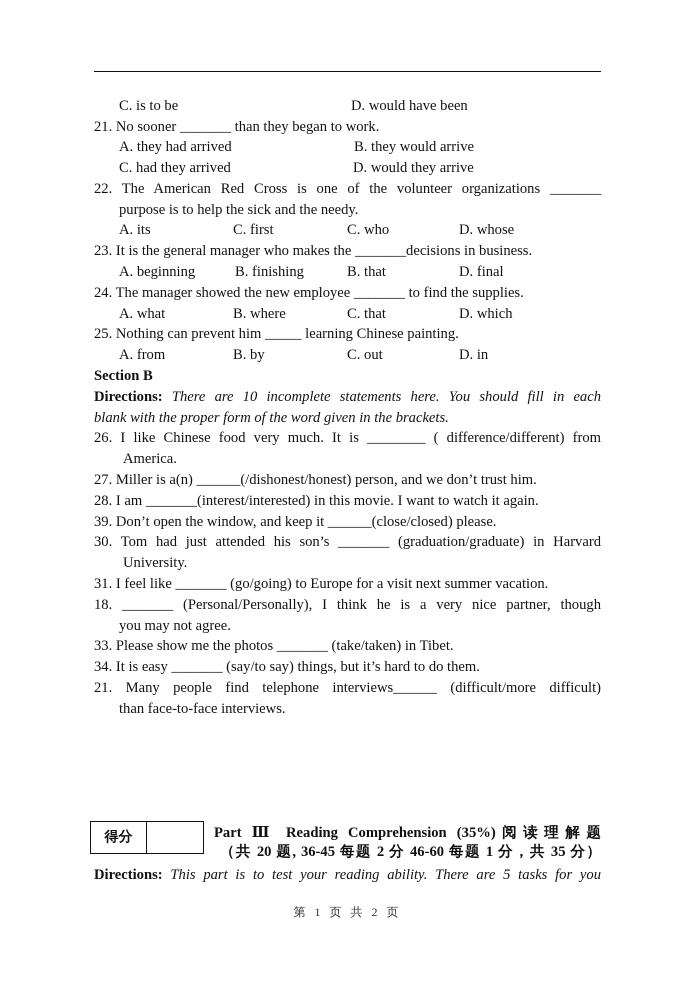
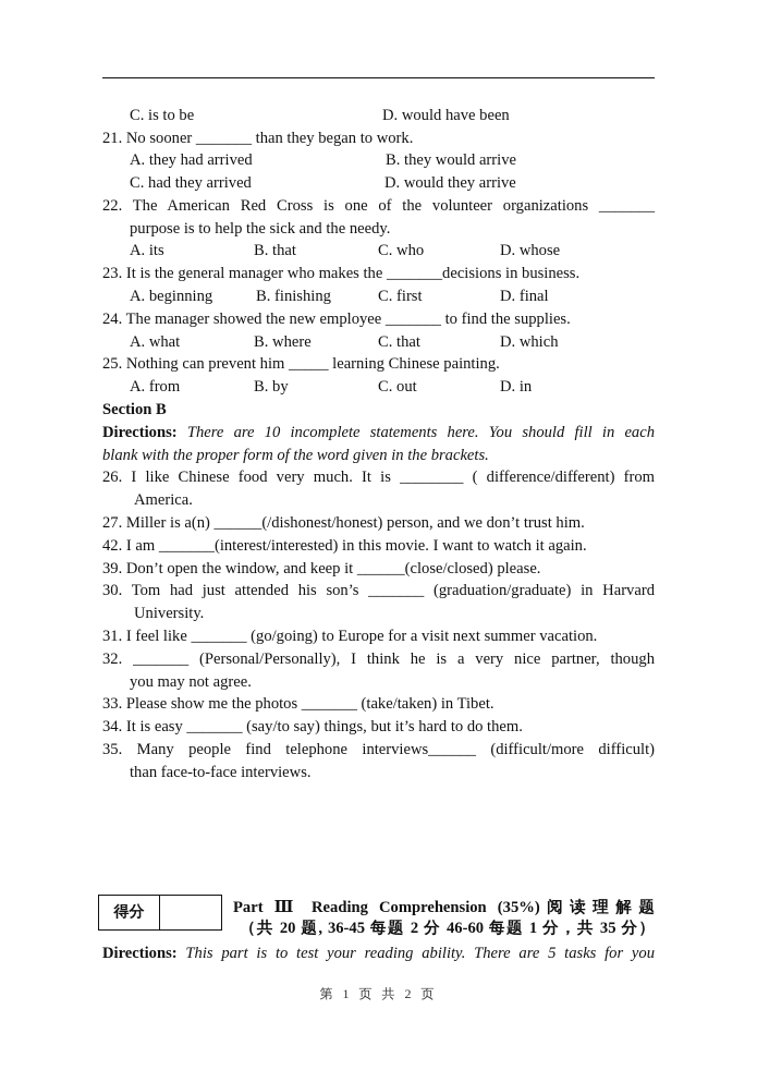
  C. is to be
  D. would have been
  21. No sooner _______ than they began to work.
  A. they had arrived
  B. they would arrive
  C. had they arrived
  D. would they arrive
  22. The American Red Cross is one of the volunteer organizations _______
  purpose is to help the sick and the needy.
  A. its
- C. first
+ B. that
  C. who
  D. whose
  23. It is the general manager who makes the _______decisions in business.
  A. beginning
  B. finishing
- B. that
+ C. first
  D. final
  24. The manager showed the new employee _______ to find the supplies.
  A. what
  B. where
  C. that
  D. which
  25. Nothing can prevent him _____ learning Chinese painting.
  A. from
  B. by
  C. out
  D. in
  Section B
  Directions: There are 10 incomplete statements here. You should fill in each
  blank with the proper form of the word given in the brackets.
  26. I like Chinese food very much. It is ________ ( difference/different) from
  America.
  27. Miller is a(n) ______(/dishonest/honest) person, and we don’t trust him.
- 28. I am _______(interest/interested) in this movie. I want to watch it again.
+ 42. I am _______(interest/interested) in this movie. I want to watch it again.
  39. Don’t open the window, and keep it ______(close/closed) please.
  30. Tom had just attended his son’s _______ (graduation/graduate) in Harvard
  University.
  31. I feel like _______ (go/going) to Europe for a visit next summer vacation.
- 18. _______ (Personal/Personally), I think he is a very nice partner, though
+ 32. _______ (Personal/Personally), I think he is a very nice partner, though
  you may not agree.
  33. Please show me the photos _______ (take/taken) in Tibet.
  34. It is easy _______ (say/to say) things, but it’s hard to do them.
- 21. Many people find telephone interviews______ (difficult/more difficult)
+ 35. Many people find telephone interviews______ (difficult/more difficult)
  than face-to-face interviews.
  得分
  Part Ⅲ Reading Comprehension (35%)阅读理解题
  （共 20 题, 36-45 每题 2 分 46-60 每题 1 分，共 35 分）
  Directions: This part is to test your reading ability. There are 5 tasks for you
  第 1 页 共 2 页
